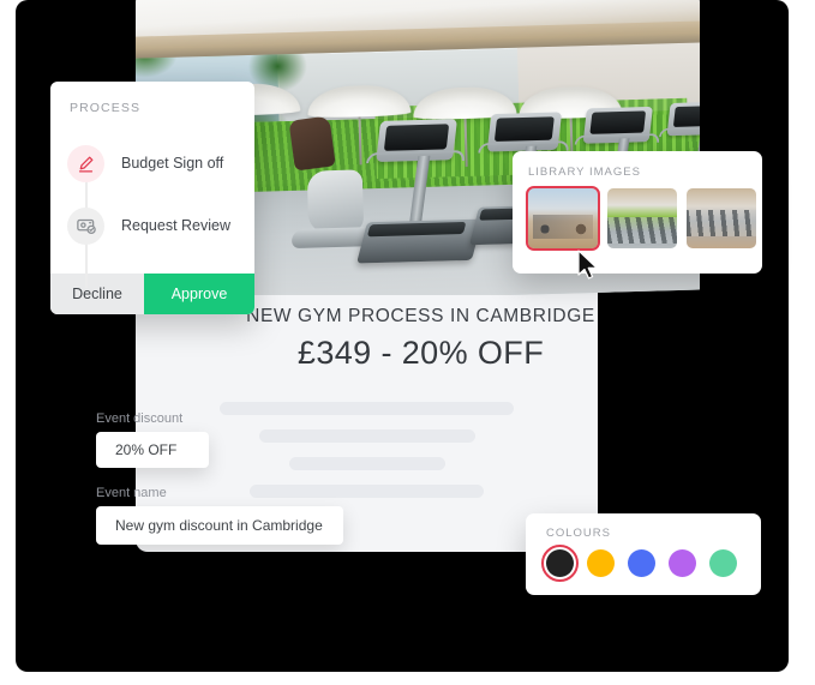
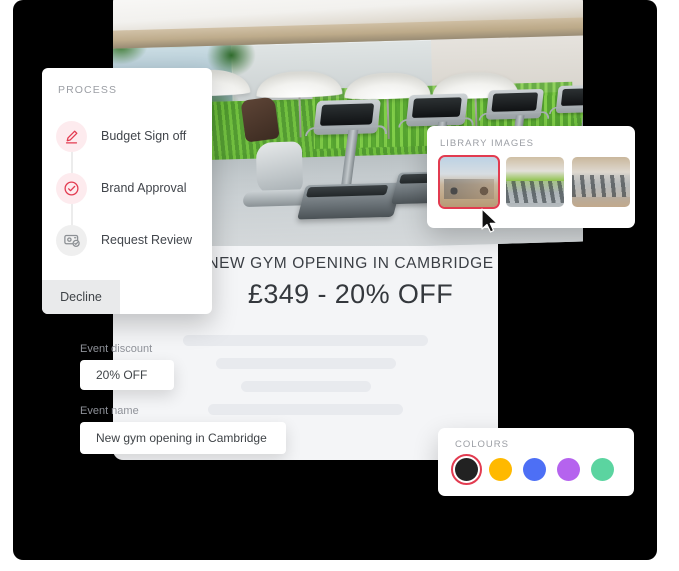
- NEW GYM PROCESS IN CAMBRIDGE
+ NEW GYM OPENING IN CAMBRIDGE
  £349 - 20% OFF
  PROCESS
  Budget Sign off
+ Brand Approval
  Request Review
  Decline
- Approve
  LIBRARY IMAGES
  Event discount
  20% OFF
  Event name
- New gym discount in Cambridge
+ New gym opening in Cambridge
  COLOURS
